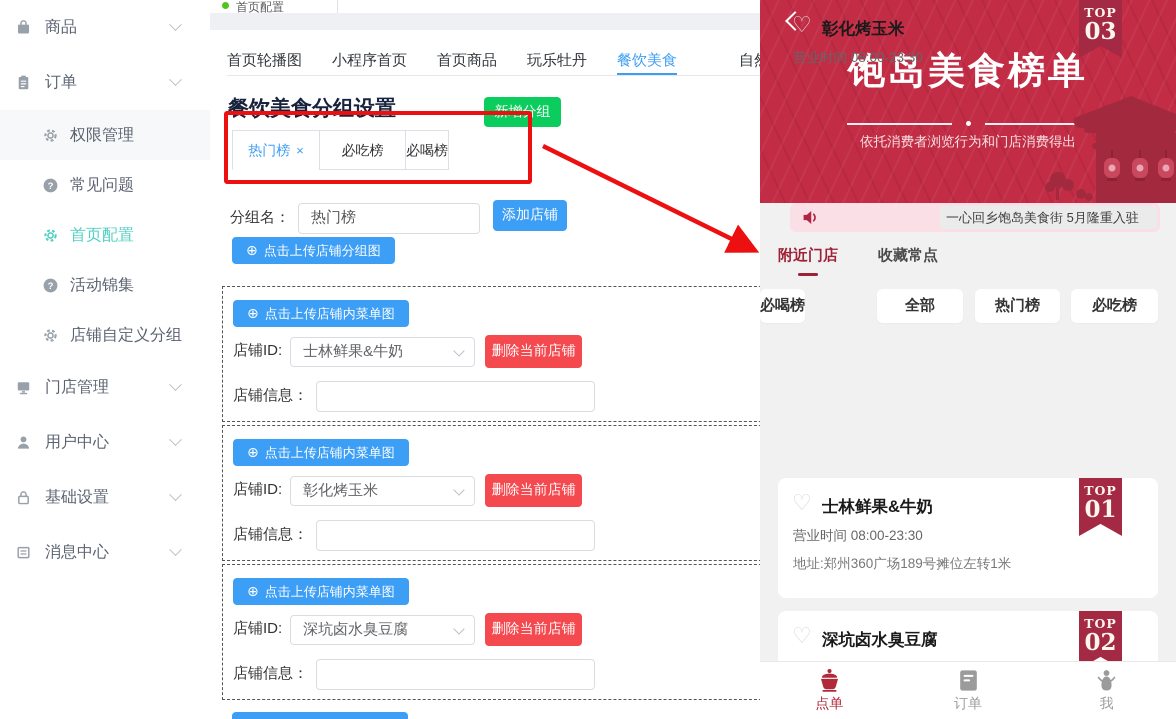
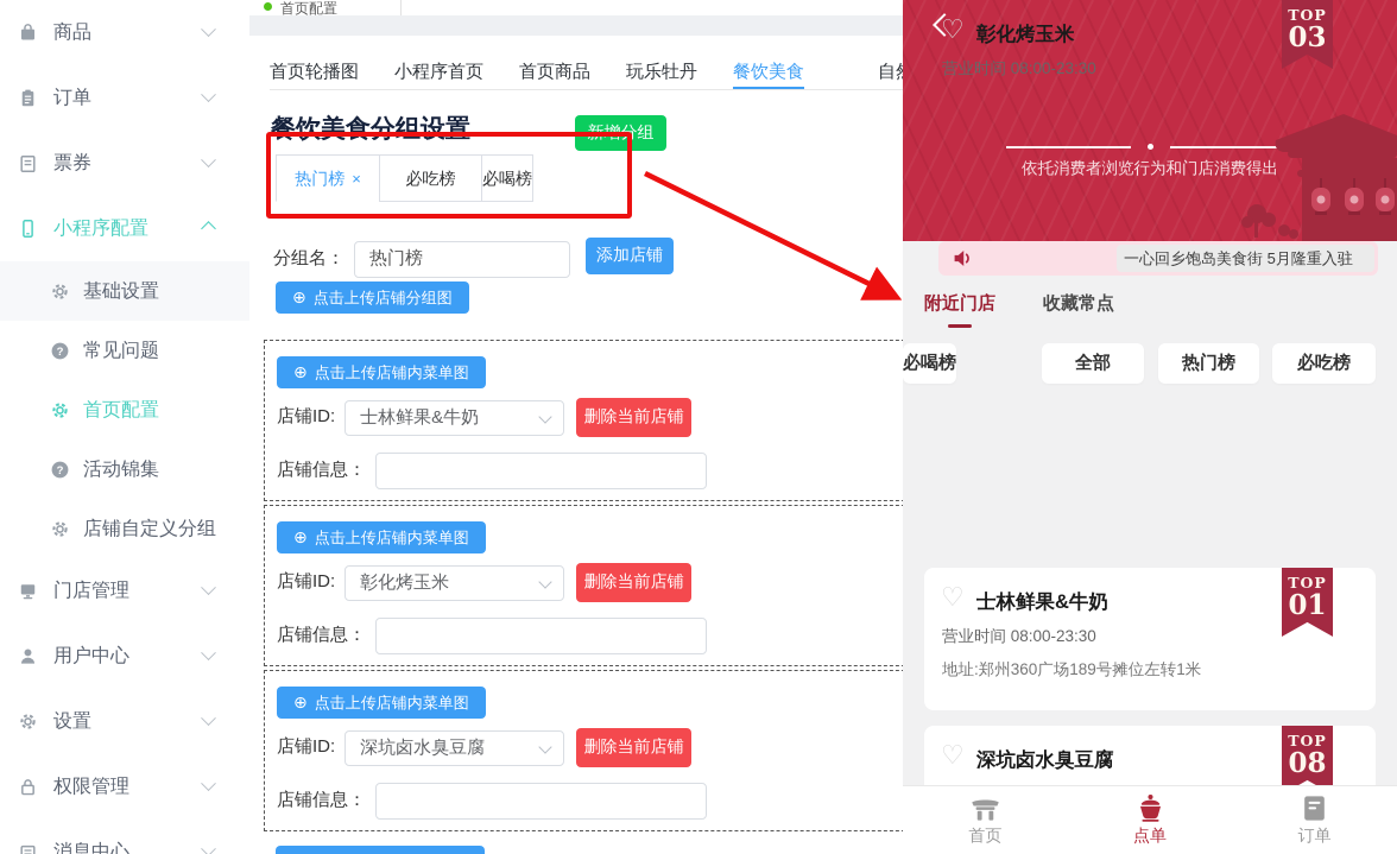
  商品
  订单
+ 票券
+ 小程序配置
- 权限管理
+ 基础设置
  ?
  常见问题
  首页配置
  ?
  活动锦集
  店铺自定义分组
  门店管理
  用户中心
+ 设置
- 基础设置
+ 权限管理
  消息中心
  首页配置
  首页轮播图 小程序首页 首页商品 玩乐牡丹 餐饮美食 自
  餐饮美食分组设置
  新增分组
  热门榜
  必吃榜
  必喝榜
  分组名：
  热门榜
  添加店铺
  点击上传店铺分组图
  点击上传店铺内菜单图
  店铺ID:
  士林鲜果&牛奶
  删除当前店铺
  店铺信息：
  点击上传店铺内菜单图
  店铺ID:
  彰化烤玉米
  删除当前店铺
  店铺信息：
  点击上传店铺内菜单图
  店铺ID:
  深坑卤水臭豆腐
  删除当前店铺
  店铺信息：
- 饱岛美食榜单
  依托消费者浏览行为和门店消费得出
  一心回乡饱岛美食街 5月隆重入驻
  附近门店
  收藏常点
  全部
  热门榜
  必吃榜
  必喝榜
  ♡
  士林鲜果&牛奶
  营业时间 08:00-23:30
  地址:郑州360广场189号摊位左转1米
  TOP
  01
  ♡
  深坑卤水臭豆腐
  TOP
- 02
+ 08
  ♡
  彰化烤玉米
  营业时间 08:00-23:30
  TOP
  03
+ 首页
  点单
  订单
- 我
